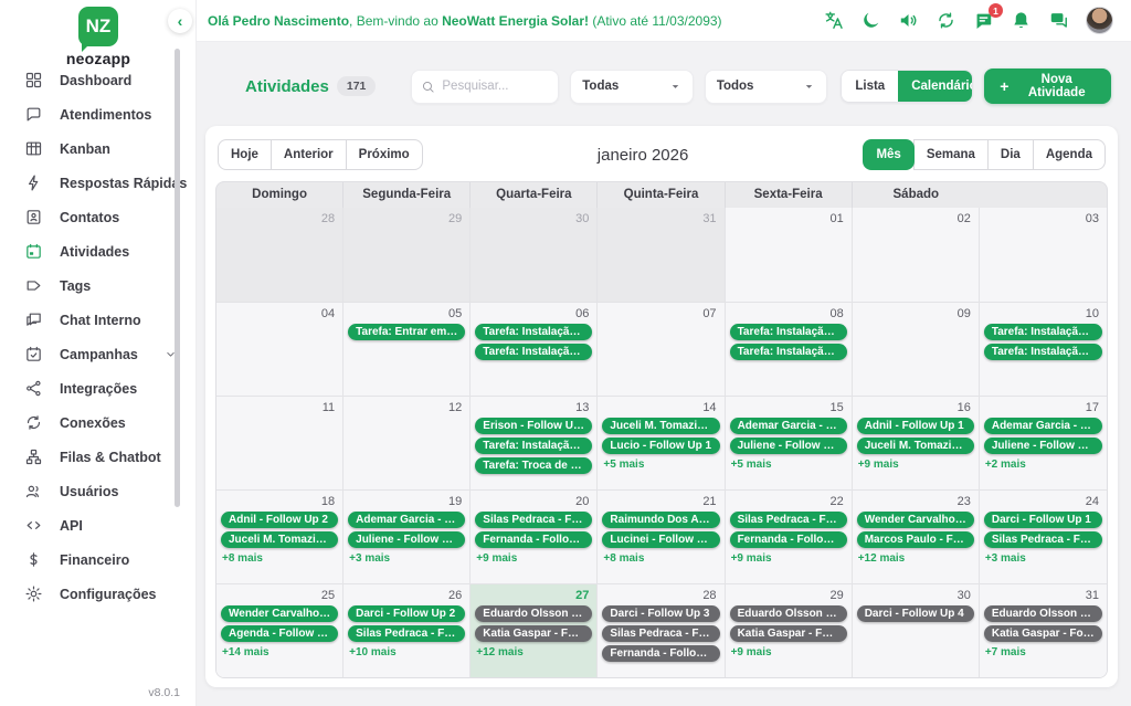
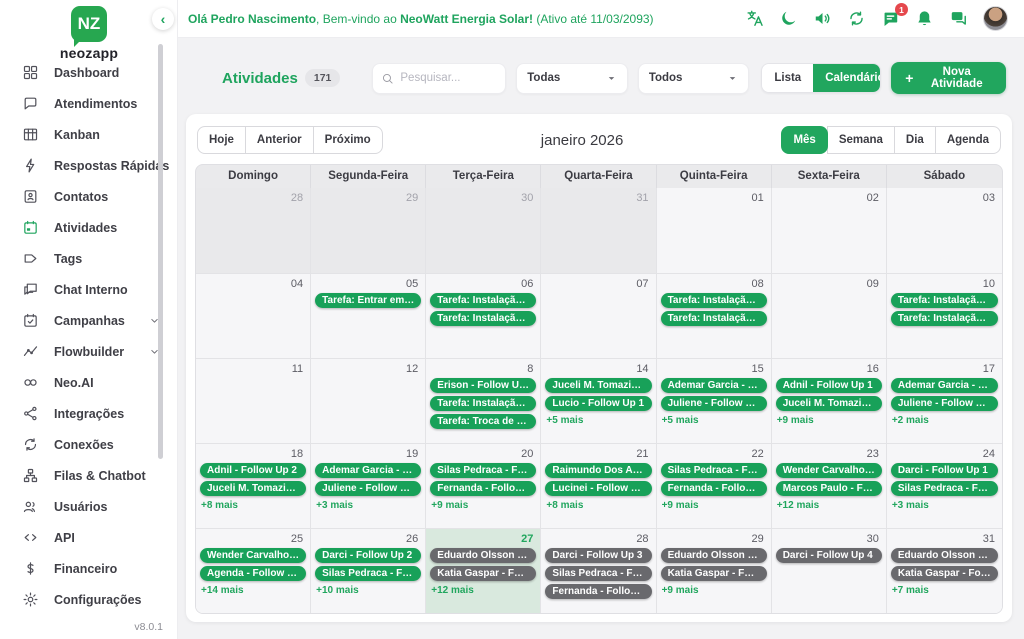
  NZ
  neozapp
  Dashboard
  Atendimentos
  Kanban
  Respostas Rápids
  Contatos
  Atividades
  Tags
  Chat Interno
  Campanhas
+ Flowbuilder
+ Neo.AI
  Integrações
  Conexões
  Filas & Chatbot
  Usuários
  API
  Financeiro
  Configurações
  v8.0.1
  ‹
  Olá Pedro Nascimento, Bem-vindo ao NeoWatt Energia Solar! (Ativo até 11/03/2093)
  1
  Atividades
  171
  Pesquisar...
  Todas
  Todos
  Lista
  Calendári
  +
  Nova Atividade
  Hoje
  Anterior
  Próximo
  janeiro 2026
  Mês
  Semana
  Dia
  Agenda
  Domingo
  Segunda-Feira
+ Terça-Feira
  Quarta-Feira
  Quinta-Feira
  Sexta-Feira
  Sábado
  28
  29
  30
  31
  01
  02
  03
  04
  05
  Tarefa: Entrar em co
  06
  Tarefa: Instalação Al
  Tarefa: Instalação Al
  07
  08
  Tarefa: Instalação Al
  Tarefa: Instalação Al
  09
  10
  Tarefa: Instalação Alp
  Tarefa: Instalação Alp
  11
  12
- 13
+ 8
  Erison - Follow Up 1
  Tarefa: Instalação Ja
  Tarefa: Troca de med
  14
  Juceli M. Tomazini -
  Lucio - Follow Up 1
  +5 mais
  15
  Ademar Garcia - Foll
  Juliene - Follow Up 1
  +5 mais
  16
  Adnil - Follow Up 1
  Juceli M. Tomazini -
  +9 mais
  17
  Ademar Garcia - Foll
  Juliene - Follow Up 2
  +2 mais
  18
  Adnil - Follow Up 2
  Juceli M. Tomazini -
  +8 mais
  19
  Ademar Garcia - Foll
  Juliene - Follow Up 3
  +3 mais
  20
  Silas Pedraca - Follo
  Fernanda - Follow Up
  +9 mais
  21
  Raimundo Dos Anjos
  Lucinei - Follow Up 1
  +8 mais
  22
  Silas Pedraca - Follo
  Fernanda - Follow Up
  +9 mais
  23
  Marcos Paulo - Follo
  +12 mais
  24
  Darci - Follow Up 1
  Silas Pedraca - Follo
  +3 mais
  25
  Agenda - Follow Up 2
  +14 mais
  26
  Darci - Follow Up 2
  Silas Pedraca - Follo
  +10 mais
  27
  Eduardo Olsson - Fo
  Katia Gaspar - Follow
  +12 mais
  28
  Darci - Follow Up 3
  Silas Pedraca - Follo
  Fernanda - Follow Up
  29
  Eduardo Olsson - Fo
  Katia Gaspar - Follow
  +9 mais
  30
  Darci - Follow Up 4
  31
  Eduardo Olsson - Fol
  Katia Gaspar - Follow
  +7 mais
